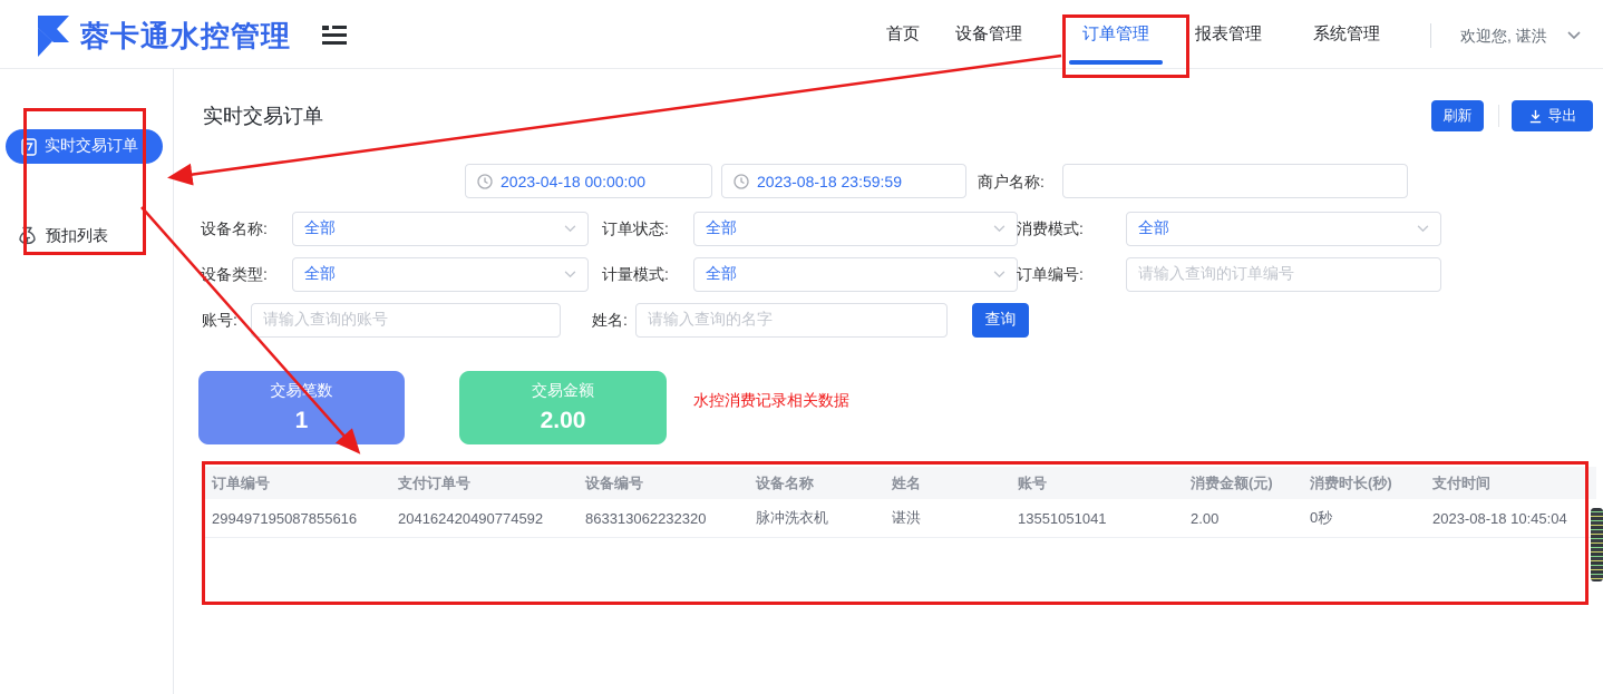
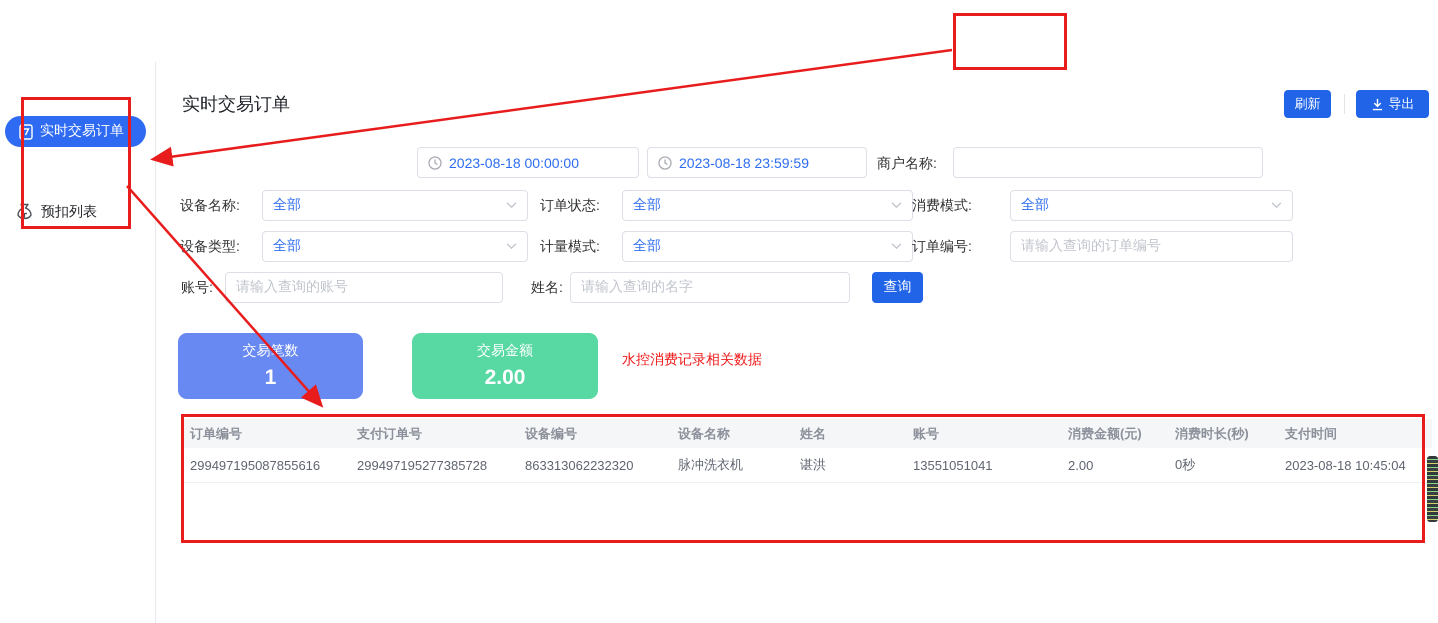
- 蓉卡通水控管理
- 首页
- 设备管理
- 订单管理
- 报表管理
- 系统管理
- 欢迎您, 谌洪
  实时交易订单
  预扣列表
  实时交易订单
  刷新
  导出
- 2023-04-18 00:00:00
+ 2023-08-18 00:00:00
  2023-08-18 23:59:59
  商户名称:
  设备名称:
  全部
  订单状态:
  全部
  消费模式:
  全部
  设备类型:
  全部
  计量模式:
  全部
  订单编号:
  请输入查询的订单编号
  账号:
  请输入查询的账号
  姓名:
  请输入查询的名字
  查询
  交易笔数
  1
  交易金额
  2.00
  订单编号
  支付订单号
  设备编号
  设备名称
  姓名
  账号
  消费金额(元)
  消费时长(秒)
  支付时间
  299497195087855616
- 204162420490774592
+ 299497195277385728
  863313062232320
  脉冲洗衣机
  谌洪
  13551051041
  2.00
  0秒
  2023-08-18 10:45:04
  水控消费记录相关数据
